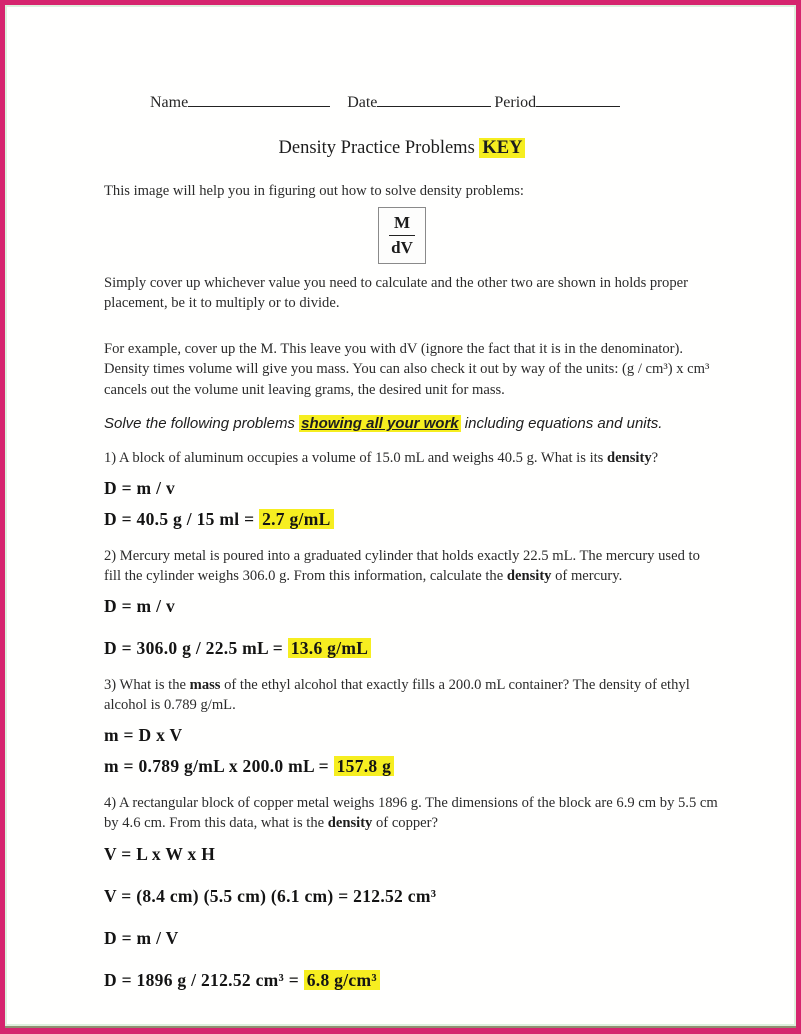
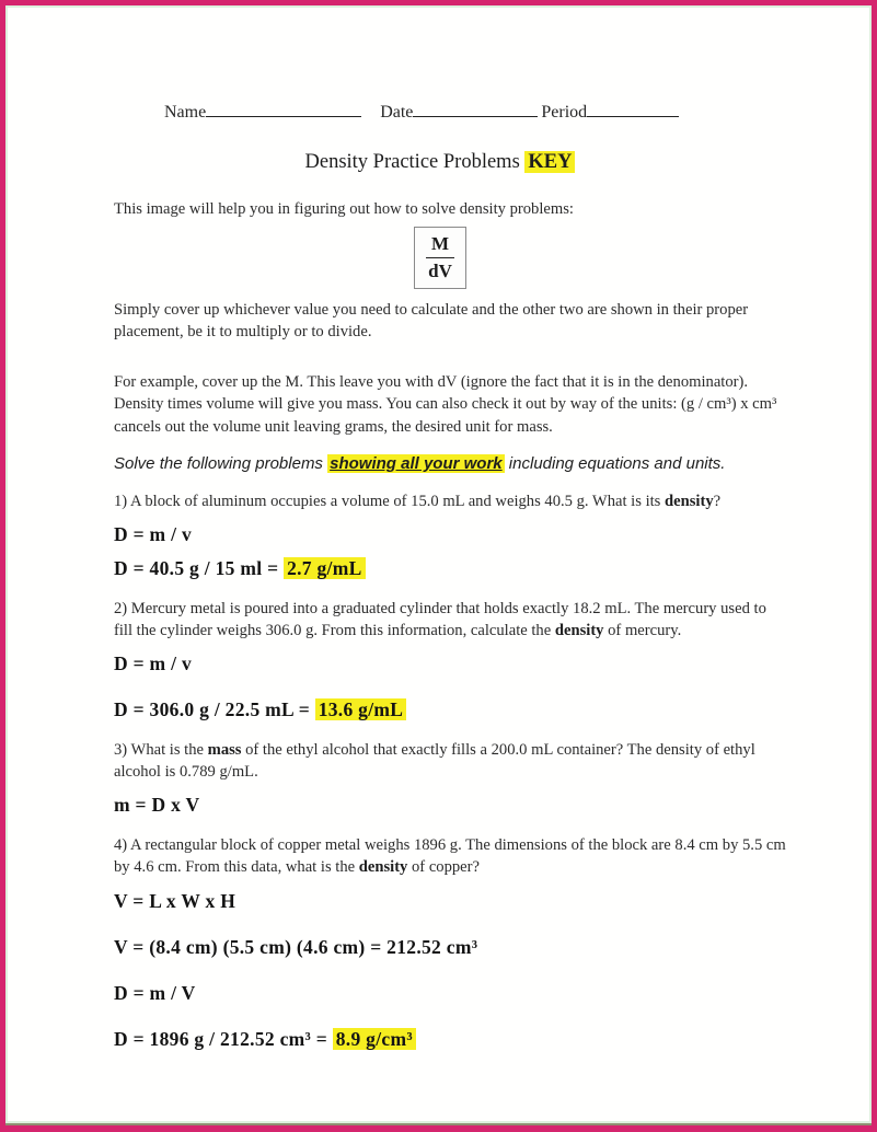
  Name Date Period
  Density Practice Problems KEY
  This image will help you in figuring out how to solve density problems:
  M
  dV
- Simply cover up whichever value you need to calculate and the other two are shown in holds proper placement, be it to multiply or to divide.
+ Simply cover up whichever value you need to calculate and the other two are shown in their proper placement, be it to multiply or to divide.
  For example, cover up the M. This leave you with dV (ignore the fact that it is in the denominator). Density times volume will give you mass. You can also check it out by way of the units: (g / cm³) x cm³ cancels out the volume unit leaving grams, the desired unit for mass.
  Solve the following problems showing all your work including equations and units.
  1) A block of aluminum occupies a volume of 15.0 mL and weighs 40.5 g. What is its density?
  D = m / v
  D = 40.5 g / 15 ml = 2.7 g/mL
- 2) Mercury metal is poured into a graduated cylinder that holds exactly 22.5 mL. The mercury used to fill the cylinder weighs 306.0 g. From this information, calculate the density of mercury.
+ 2) Mercury metal is poured into a graduated cylinder that holds exactly 18.2 mL. The mercury used to fill the cylinder weighs 306.0 g. From this information, calculate the density of mercury.
  D = m / v
  D = 306.0 g / 22.5 mL = 13.6 g/mL
  3) What is the mass of the ethyl alcohol that exactly fills a 200.0 mL container? The density of ethyl alcohol is 0.789 g/mL.
  m = D x V
- m = 0.789 g/mL x 200.0 mL = 157.8 g
- 4) A rectangular block of copper metal weighs 1896 g. The dimensions of the block are 6.9 cm by 5.5 cm by 4.6 cm. From this data, what is the density of copper?
+ 4) A rectangular block of copper metal weighs 1896 g. The dimensions of the block are 8.4 cm by 5.5 cm by 4.6 cm. From this data, what is the density of copper?
  V = L x W x H
- V = (8.4 cm) (5.5 cm) (6.1 cm) = 212.52 cm³
+ V = (8.4 cm) (5.5 cm) (4.6 cm) = 212.52 cm³
  D = m / V
- D = 1896 g / 212.52 cm³ = 6.8 g/cm³
+ D = 1896 g / 212.52 cm³ = 8.9 g/cm³
